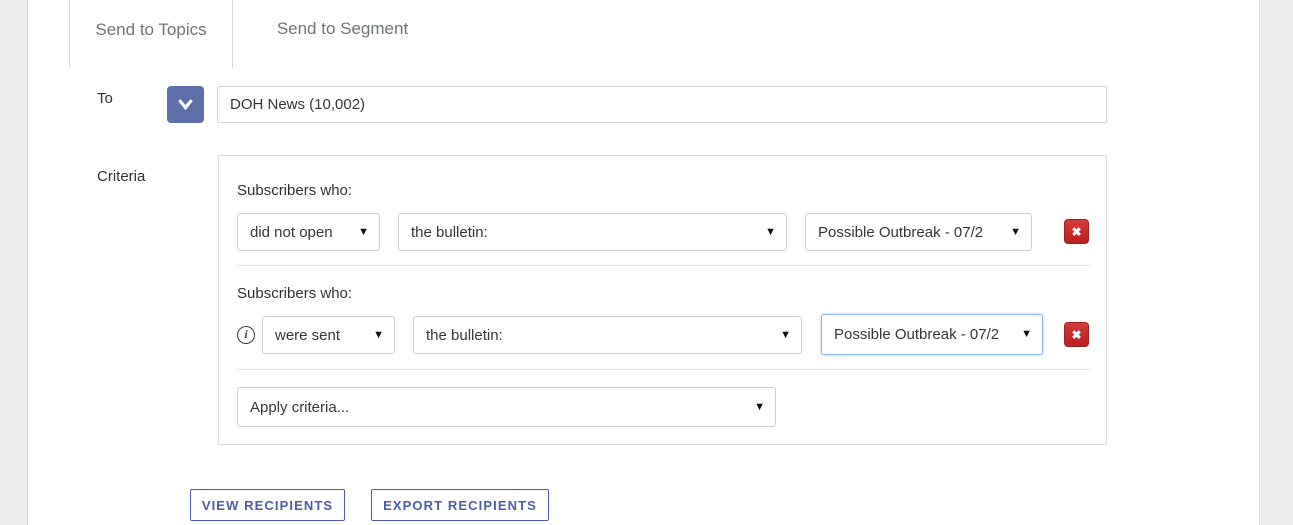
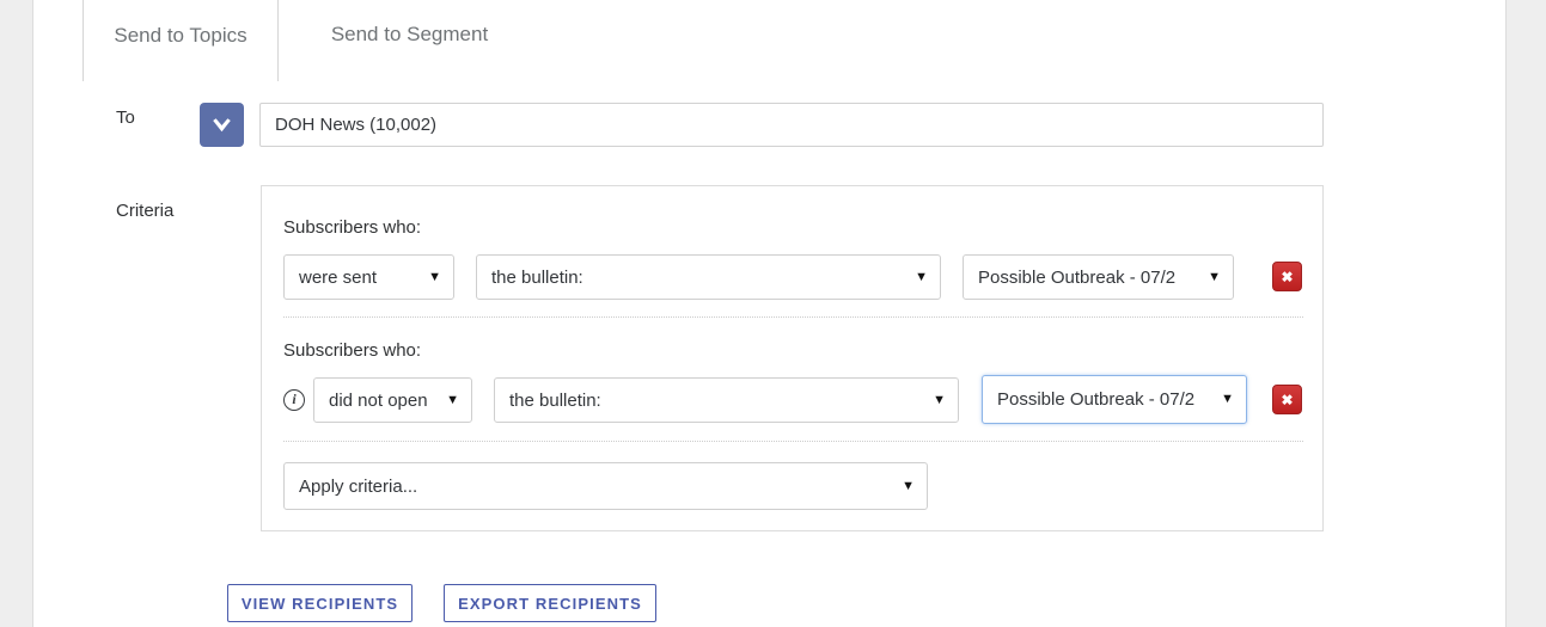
  Send to Topics
  Send to Segment
  To
  DOH News (10,002)
  Criteria
  Subscribers who:
- did not open
+ were sent
  ▼
  the bulletin:
  ▼
  Possible Outbreak - 07/2
  ▼
  ✖
  Subscribers who:
  i
- were sent
+ did not open
  ▼
  the bulletin:
  ▼
  Possible Outbreak - 07/2
  ▼
  ✖
  Apply criteria...
  ▼
  VIEW RECIPIENTS
  EXPORT RECIPIENTS
